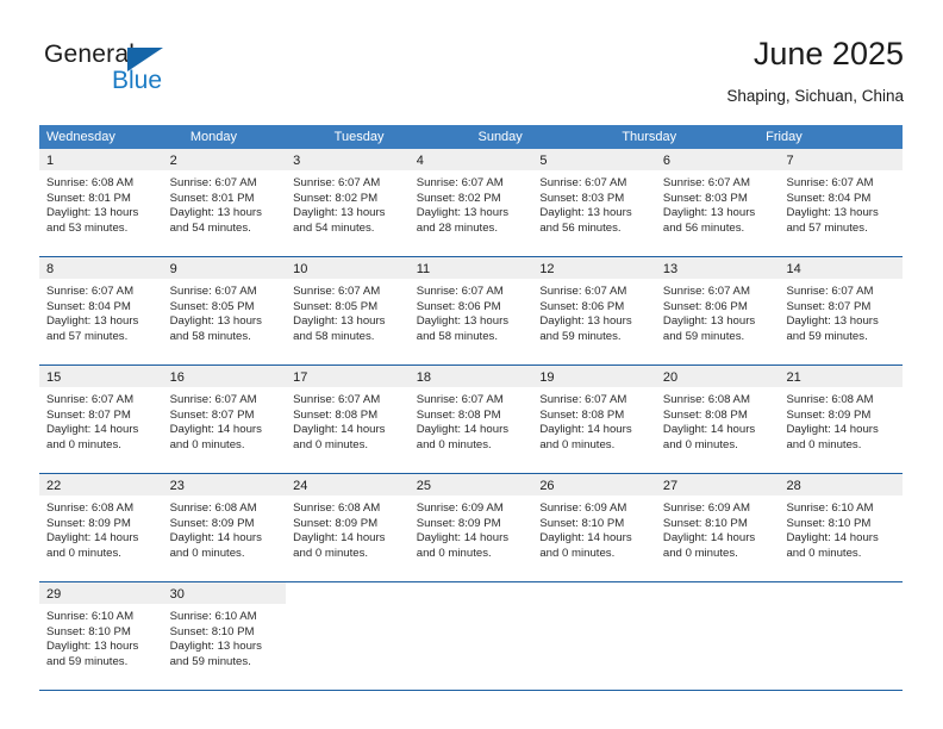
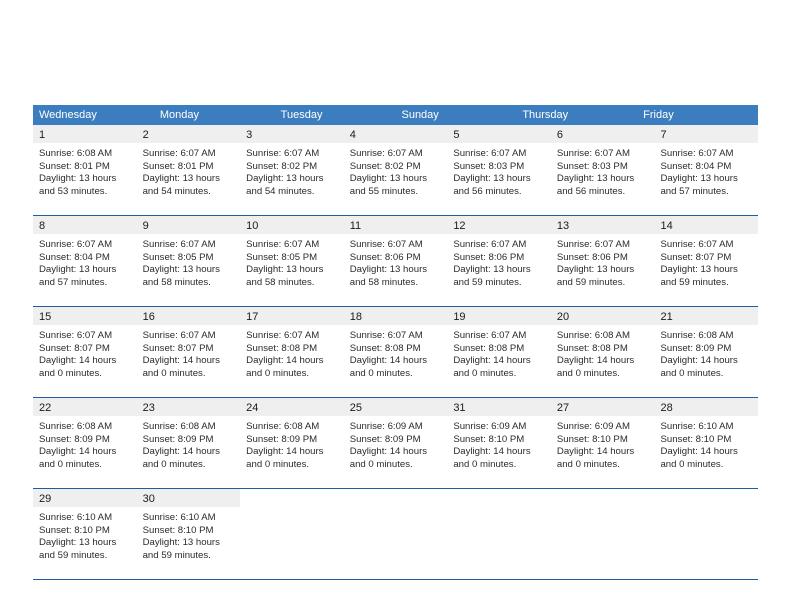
- General
- Blue
- June 2025
- Shaping, Sichuan, China
  Wednesday
  Monday
  Tuesday
  Sunday
  Thursday
  Friday
  1
  Sunrise: 6:08 AM
  Sunset: 8:01 PM
  Daylight: 13 hours
  and 53 minutes.
  2
  Sunrise: 6:07 AM
  Sunset: 8:01 PM
  Daylight: 13 hours
  and 54 minutes.
  3
  Sunrise: 6:07 AM
  Sunset: 8:02 PM
  Daylight: 13 hours
  and 54 minutes.
  4
  Sunrise: 6:07 AM
  Sunset: 8:02 PM
  Daylight: 13 hours
- and 28 minutes.
+ and 55 minutes.
  5
  Sunrise: 6:07 AM
  Sunset: 8:03 PM
  Daylight: 13 hours
  and 56 minutes.
  6
  Sunrise: 6:07 AM
  Sunset: 8:03 PM
  Daylight: 13 hours
  and 56 minutes.
  7
  Sunrise: 6:07 AM
  Sunset: 8:04 PM
  Daylight: 13 hours
  and 57 minutes.
  8
  Sunrise: 6:07 AM
  Sunset: 8:04 PM
  Daylight: 13 hours
  and 57 minutes.
  9
  Sunrise: 6:07 AM
  Sunset: 8:05 PM
  Daylight: 13 hours
  and 58 minutes.
  10
  Sunrise: 6:07 AM
  Sunset: 8:05 PM
  Daylight: 13 hours
  and 58 minutes.
  11
  Sunrise: 6:07 AM
  Sunset: 8:06 PM
  Daylight: 13 hours
  and 58 minutes.
  12
  Sunrise: 6:07 AM
  Sunset: 8:06 PM
  Daylight: 13 hours
  and 59 minutes.
  13
  Sunrise: 6:07 AM
  Sunset: 8:06 PM
  Daylight: 13 hours
  and 59 minutes.
  14
  Sunrise: 6:07 AM
  Sunset: 8:07 PM
  Daylight: 13 hours
  and 59 minutes.
  15
  Sunrise: 6:07 AM
  Sunset: 8:07 PM
  Daylight: 14 hours
  and 0 minutes.
  16
  Sunrise: 6:07 AM
  Sunset: 8:07 PM
  Daylight: 14 hours
  and 0 minutes.
  17
  Sunrise: 6:07 AM
  Sunset: 8:08 PM
  Daylight: 14 hours
  and 0 minutes.
  18
  Sunrise: 6:07 AM
  Sunset: 8:08 PM
  Daylight: 14 hours
  and 0 minutes.
  19
  Sunrise: 6:07 AM
  Sunset: 8:08 PM
  Daylight: 14 hours
  and 0 minutes.
  20
  Sunrise: 6:08 AM
  Sunset: 8:08 PM
  Daylight: 14 hours
  and 0 minutes.
  21
  Sunrise: 6:08 AM
  Sunset: 8:09 PM
  Daylight: 14 hours
  and 0 minutes.
  22
  Sunrise: 6:08 AM
  Sunset: 8:09 PM
  Daylight: 14 hours
  and 0 minutes.
  23
  Sunrise: 6:08 AM
  Sunset: 8:09 PM
  Daylight: 14 hours
  and 0 minutes.
  24
  Sunrise: 6:08 AM
  Sunset: 8:09 PM
  Daylight: 14 hours
  and 0 minutes.
  25
  Sunrise: 6:09 AM
  Sunset: 8:09 PM
  Daylight: 14 hours
  and 0 minutes.
- 26
+ 31
  Sunrise: 6:09 AM
  Sunset: 8:10 PM
  Daylight: 14 hours
  and 0 minutes.
  27
  Sunrise: 6:09 AM
  Sunset: 8:10 PM
  Daylight: 14 hours
  and 0 minutes.
  28
  Sunrise: 6:10 AM
  Sunset: 8:10 PM
  Daylight: 14 hours
  and 0 minutes.
  29
  Sunrise: 6:10 AM
  Sunset: 8:10 PM
  Daylight: 13 hours
  and 59 minutes.
  30
  Sunrise: 6:10 AM
  Sunset: 8:10 PM
  Daylight: 13 hours
  and 59 minutes.
